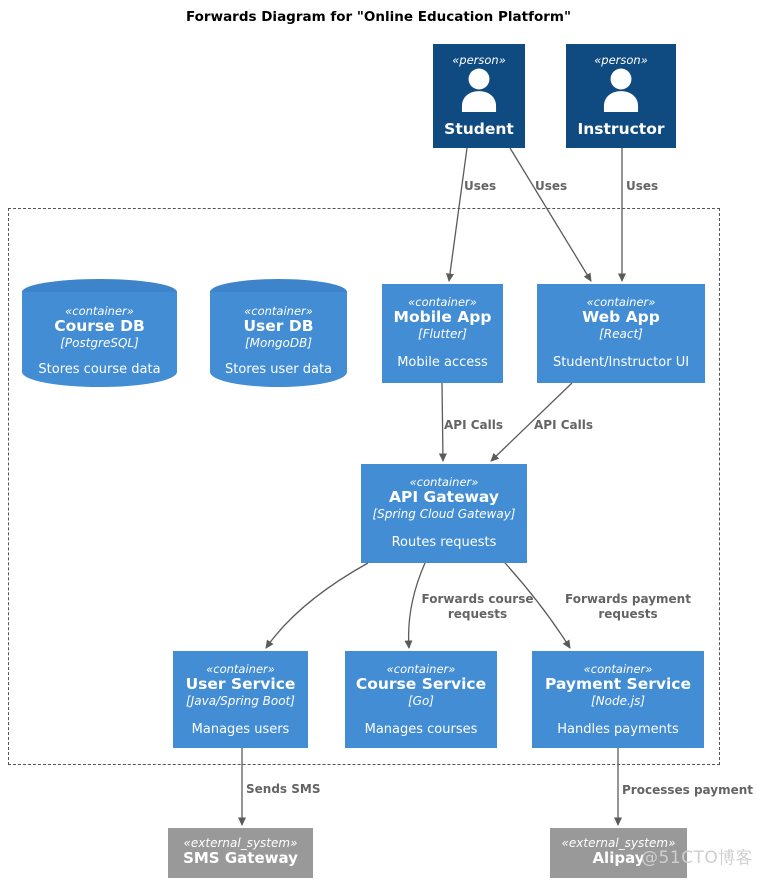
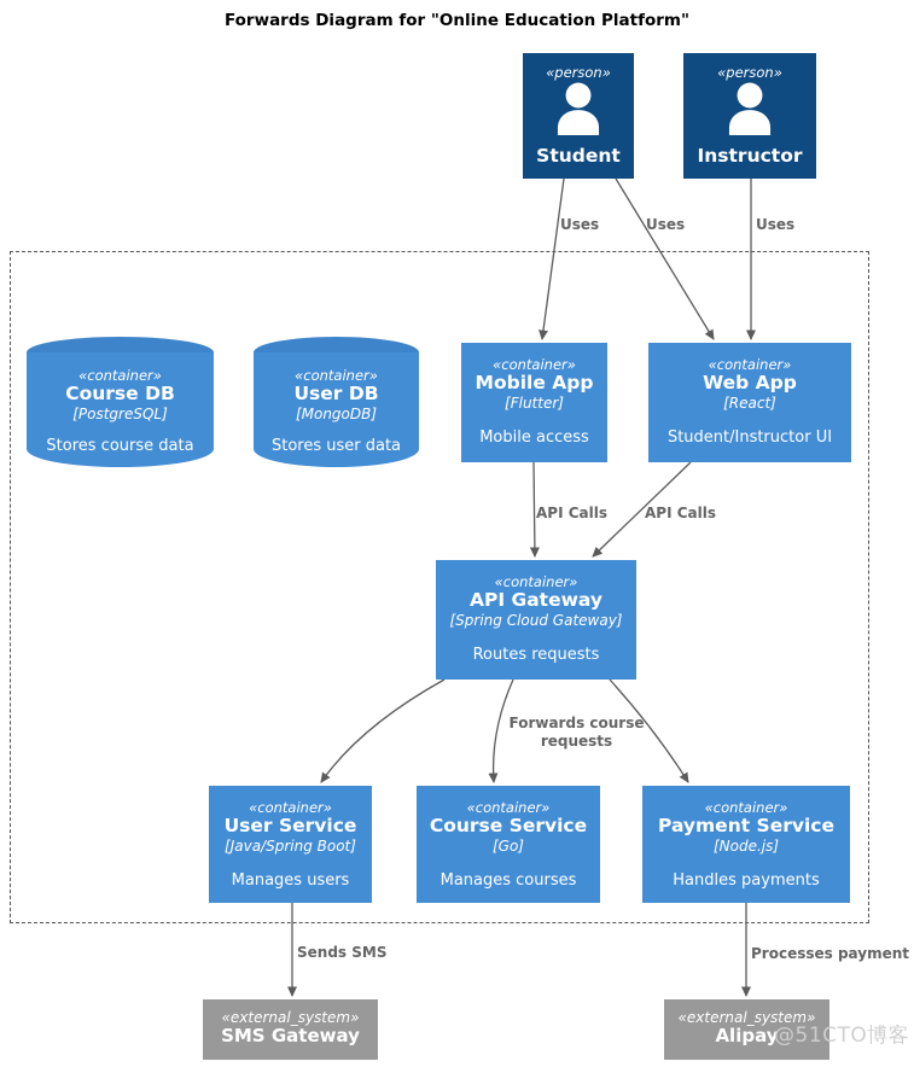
  Forwards Diagram for "Online Education Platform"
  «person»
  Student
  «person»
  Instructor
  «container»
  Course DB
  [PostgreSQL]
  Stores course data
  «container»
  User DB
  [MongoDB]
  Stores user data
  «container»
  Mobile App
  [Flutter]
  Mobile access
  «container»
  Web App
  [React]
  Student/Instructor UI
  «container»
  API Gateway
  [Spring Cloud Gateway]
  Routes requests
  «container»
  User Service
  [Java/Spring Boot]
  Manages users
  «container»
  Course Service
  [Go]
  Manages courses
  «container»
  Payment Service
  [Node.js]
  Handles payments
  «external_system»
  SMS Gateway
  «external_system»
  Alipay
  Uses
  Uses
  Uses
  API Calls
  API Calls
  Forwards course requests
- Forwards payment requests
  Sends SMS
  Processes payment
  @51CTO博客
